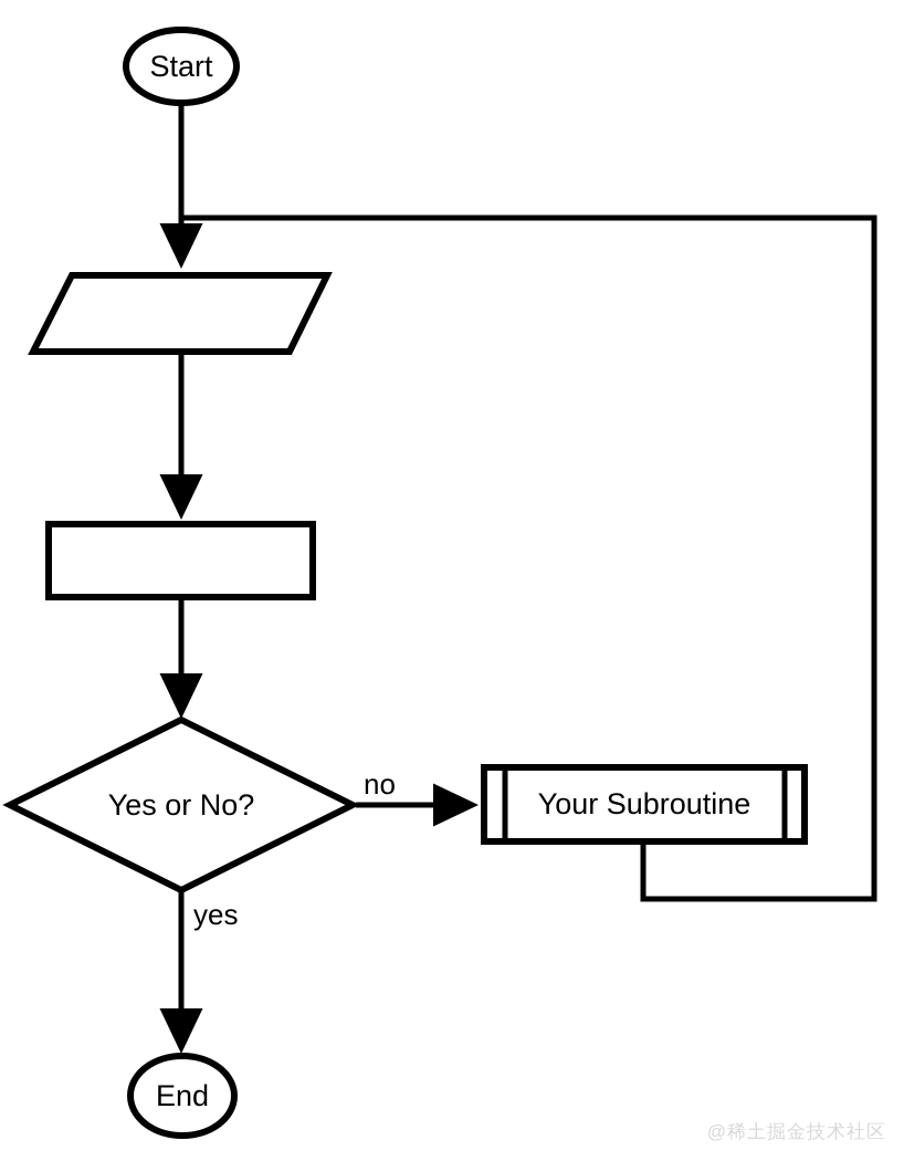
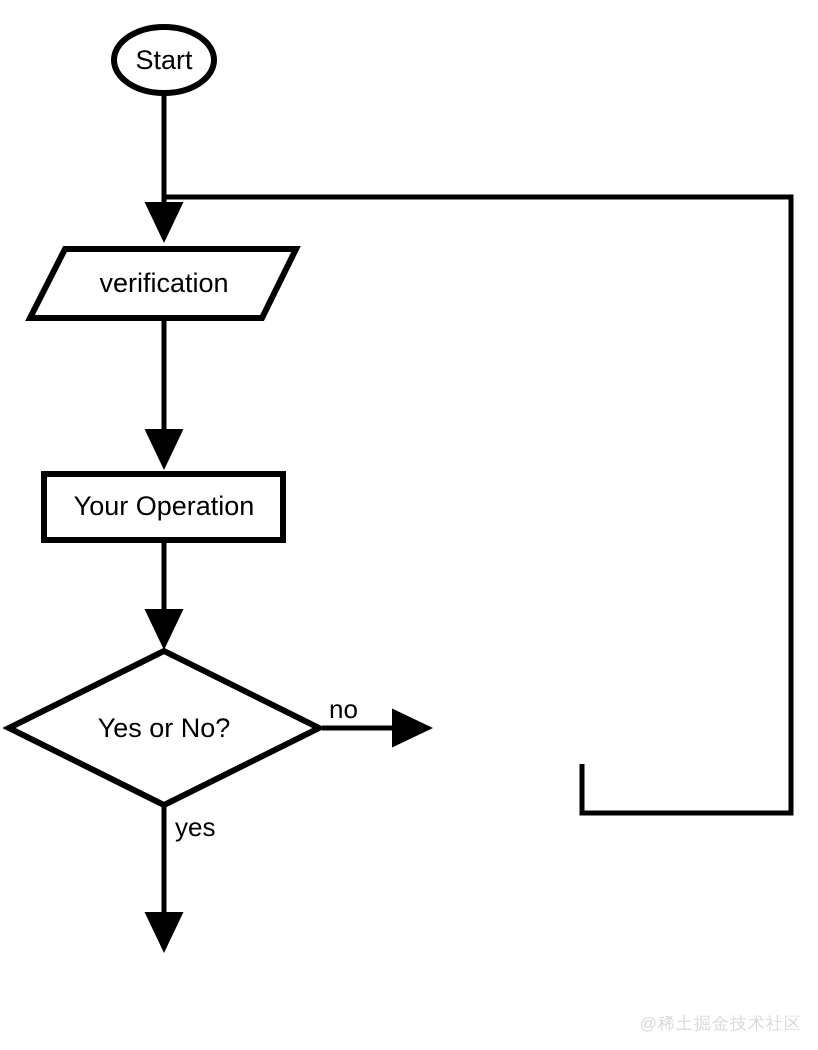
  Start
+ verification
+ Your Operation
  Yes or No?
- Your Subroutine
- End
  no
  yes
  @稀土掘金技术社区
